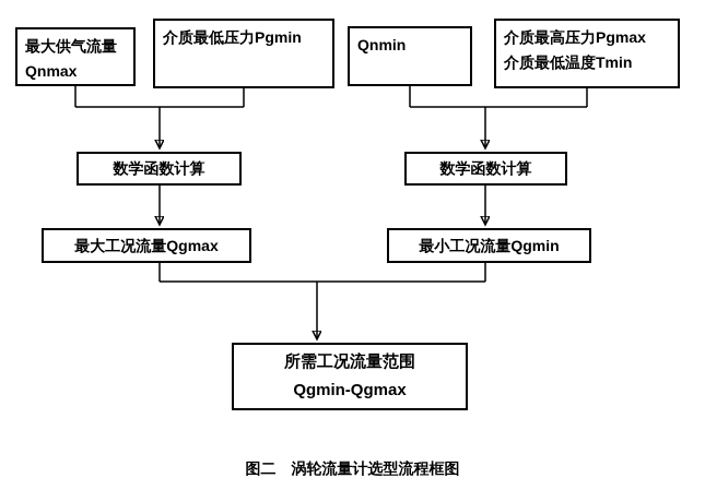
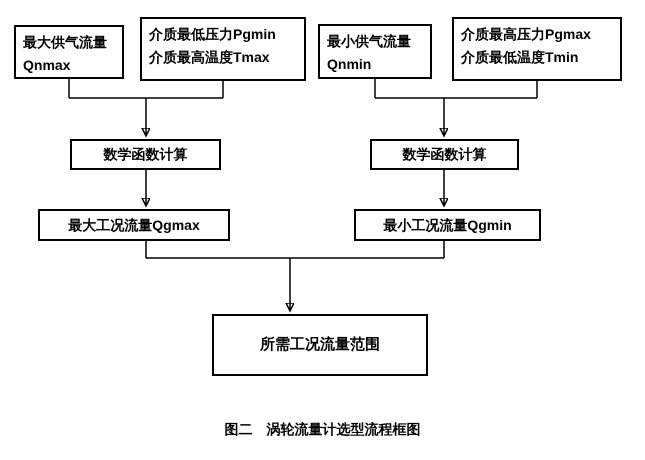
  最大供气流量
  Qnmax
  介质最低压力Pgmin
+ 介质最高温度Tmax
+ 最小供气流量
  Qnmin
  介质最高压力Pgmax
  介质最低温度Tmin
  数学函数计算
  数学函数计算
  最大工况流量Qgmax
  最小工况流量Qgmin
  所需工况流量范围
- Qgmin-Qgmax
  图二 涡轮流量计选型流程框图
